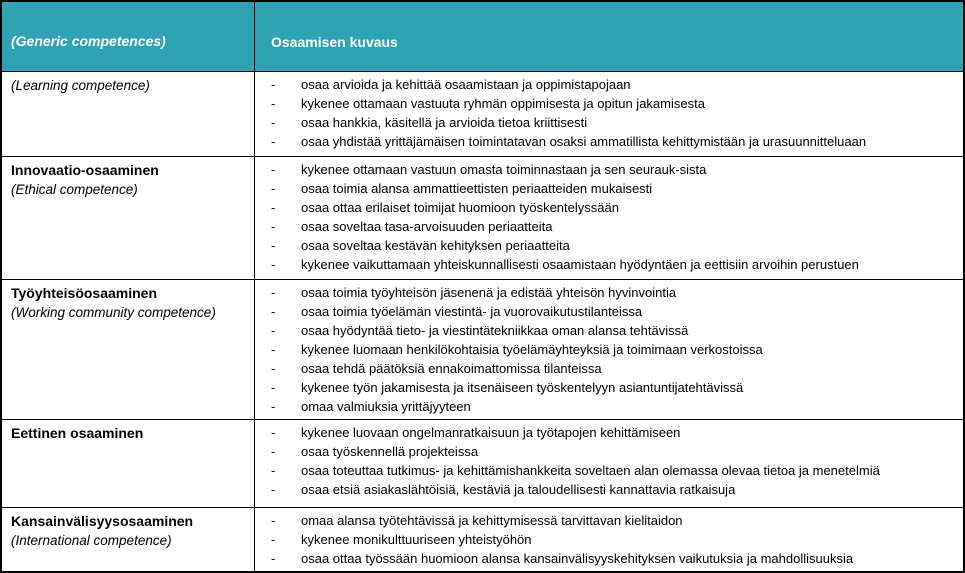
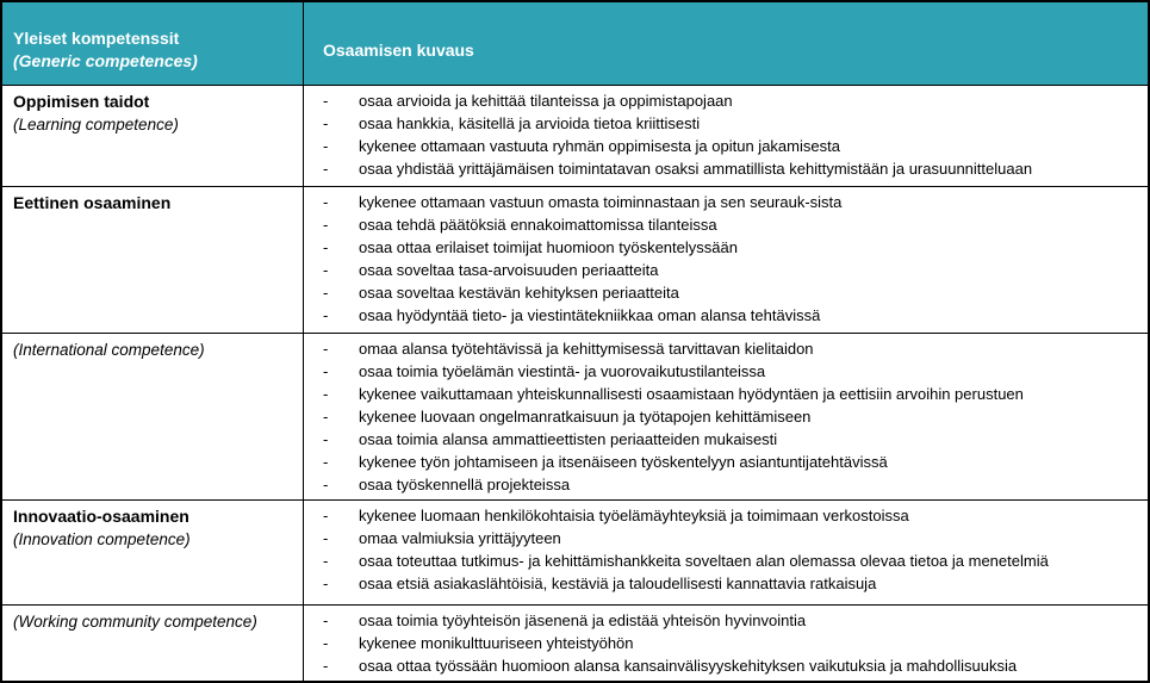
+ Yleiset kompetenssit
  (Generic competences)
  Osaamisen kuvaus
+ Oppimisen taidot
  (Learning competence)
  -
- osaa arvioida ja kehittää osaamistaan ja oppimistapojaan
+ osaa arvioida ja kehittää tilanteissa ja oppimistapojaan
  -
- kykenee ottamaan vastuuta ryhmän oppimisesta ja opitun jakamisesta
+ osaa hankkia, käsitellä ja arvioida tietoa kriittisesti
  -
- osaa hankkia, käsitellä ja arvioida tietoa kriittisesti
+ kykenee ottamaan vastuuta ryhmän oppimisesta ja opitun jakamisesta
  -
  osaa yhdistää yrittäjämäisen toimintatavan osaksi ammatillista kehittymistään ja urasuunnitteluaan
- Innovaatio-osaaminen
+ Eettinen osaaminen
- (Ethical competence)
  -
  kykenee ottamaan vastuun omasta toiminnastaan ja sen seurauk-sista
  -
- osaa toimia alansa ammattieettisten periaatteiden mukaisesti
+ osaa tehdä päätöksiä ennakoimattomissa tilanteissa
  -
  osaa ottaa erilaiset toimijat huomioon työskentelyssään
  -
  osaa soveltaa tasa-arvoisuuden periaatteita
  -
  osaa soveltaa kestävän kehityksen periaatteita
  -
- kykenee vaikuttamaan yhteiskunnallisesti osaamistaan hyödyntäen ja eettisiin arvoihin perustuen
+ osaa hyödyntää tieto- ja viestintätekniikkaa oman alansa tehtävissä
- Työyhteisöosaaminen
- (Working community competence)
+ (International competence)
  -
- osaa toimia työyhteisön jäsenenä ja edistää yhteisön hyvinvointia
+ omaa alansa työtehtävissä ja kehittymisessä tarvittavan kielitaidon
  -
  osaa toimia työelämän viestintä- ja vuorovaikutustilanteissa
  -
- osaa hyödyntää tieto- ja viestintätekniikkaa oman alansa tehtävissä
+ kykenee vaikuttamaan yhteiskunnallisesti osaamistaan hyödyntäen ja eettisiin arvoihin perustuen
  -
- kykenee luomaan henkilökohtaisia työelämäyhteyksiä ja toimimaan verkostoissa
+ kykenee luovaan ongelmanratkaisuun ja työtapojen kehittämiseen
  -
- osaa tehdä päätöksiä ennakoimattomissa tilanteissa
+ osaa toimia alansa ammattieettisten periaatteiden mukaisesti
  -
- kykenee työn jakamisesta ja itsenäiseen työskentelyyn asiantuntijatehtävissä
+ kykenee työn johtamiseen ja itsenäiseen työskentelyyn asiantuntijatehtävissä
  -
- omaa valmiuksia yrittäjyyteen
+ osaa työskennellä projekteissa
- Eettinen osaaminen
+ Innovaatio-osaaminen
+ (Innovation competence)
  -
- kykenee luovaan ongelmanratkaisuun ja työtapojen kehittämiseen
+ kykenee luomaan henkilökohtaisia työelämäyhteyksiä ja toimimaan verkostoissa
  -
- osaa työskennellä projekteissa
+ omaa valmiuksia yrittäjyyteen
  -
  osaa toteuttaa tutkimus- ja kehittämishankkeita soveltaen alan olemassa olevaa tietoa ja menetelmiä
  -
  osaa etsiä asiakaslähtöisiä, kestäviä ja taloudellisesti kannattavia ratkaisuja
- Kansainvälisyysosaaminen
- (International competence)
+ (Working community competence)
  -
- omaa alansa työtehtävissä ja kehittymisessä tarvittavan kielitaidon
+ osaa toimia työyhteisön jäsenenä ja edistää yhteisön hyvinvointia
  -
  kykenee monikulttuuriseen yhteistyöhön
  -
  osaa ottaa työssään huomioon alansa kansainvälisyyskehityksen vaikutuksia ja mahdollisuuksia
